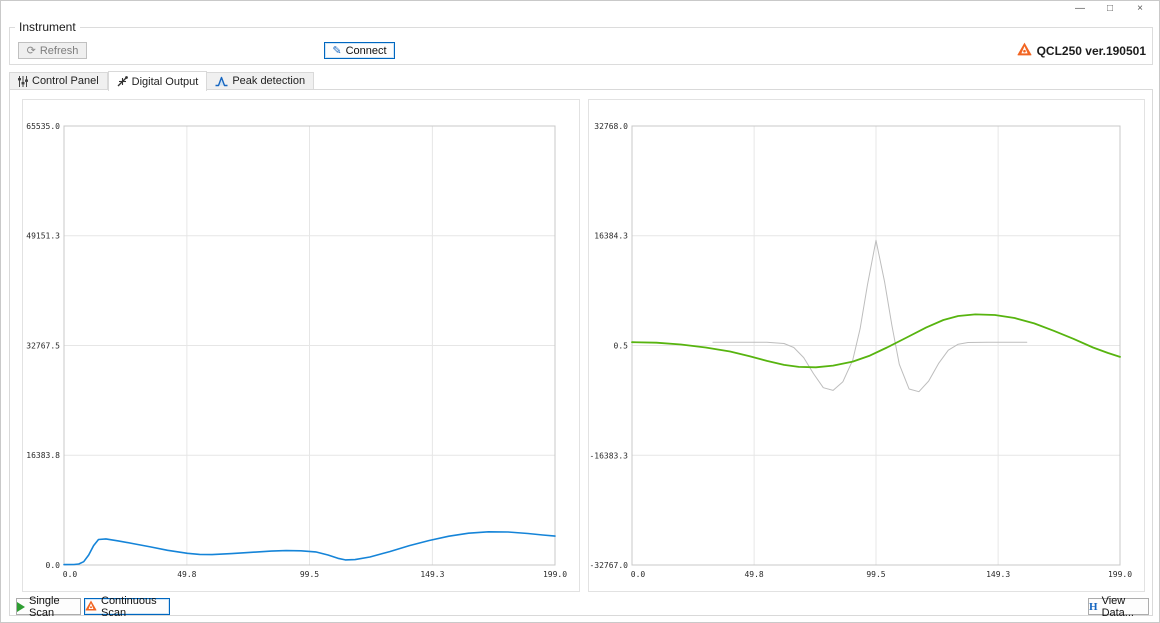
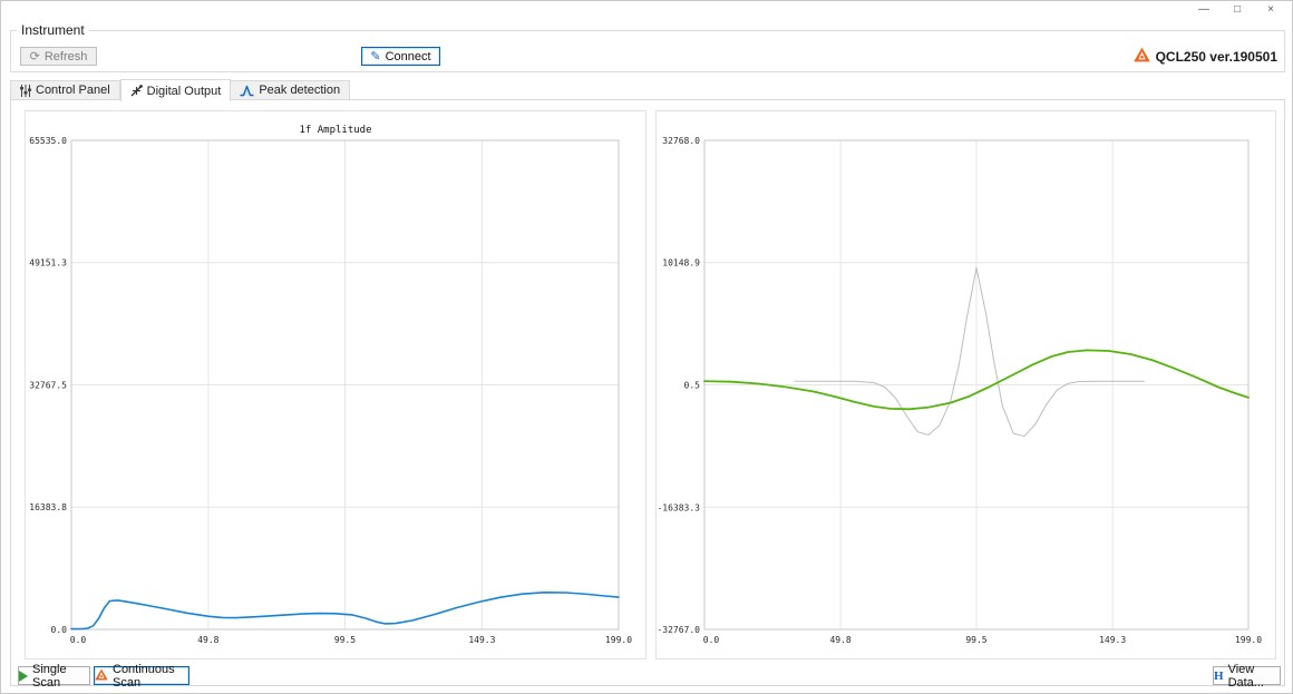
  —
  □
  ×
  Instrument
  ⟳
  Refresh
  ✎
  Connect
  QCL250 ver.190501
  Control Panel
  Digital Output
  Peak detection
  65535.0
  49151.3
  32767.5
  16383.8
  0.0
  0.0
  49.8
  99.5
  149.3
  199.0
+ 1f Amplitude
  32768.0
- 16384.3
+ 10148.9
  0.5
  -16383.3
  -32767.0
  0.0
  49.8
  99.5
  149.3
  199.0
  Single Scan
  Continuous Scan
  H
  View Data...
